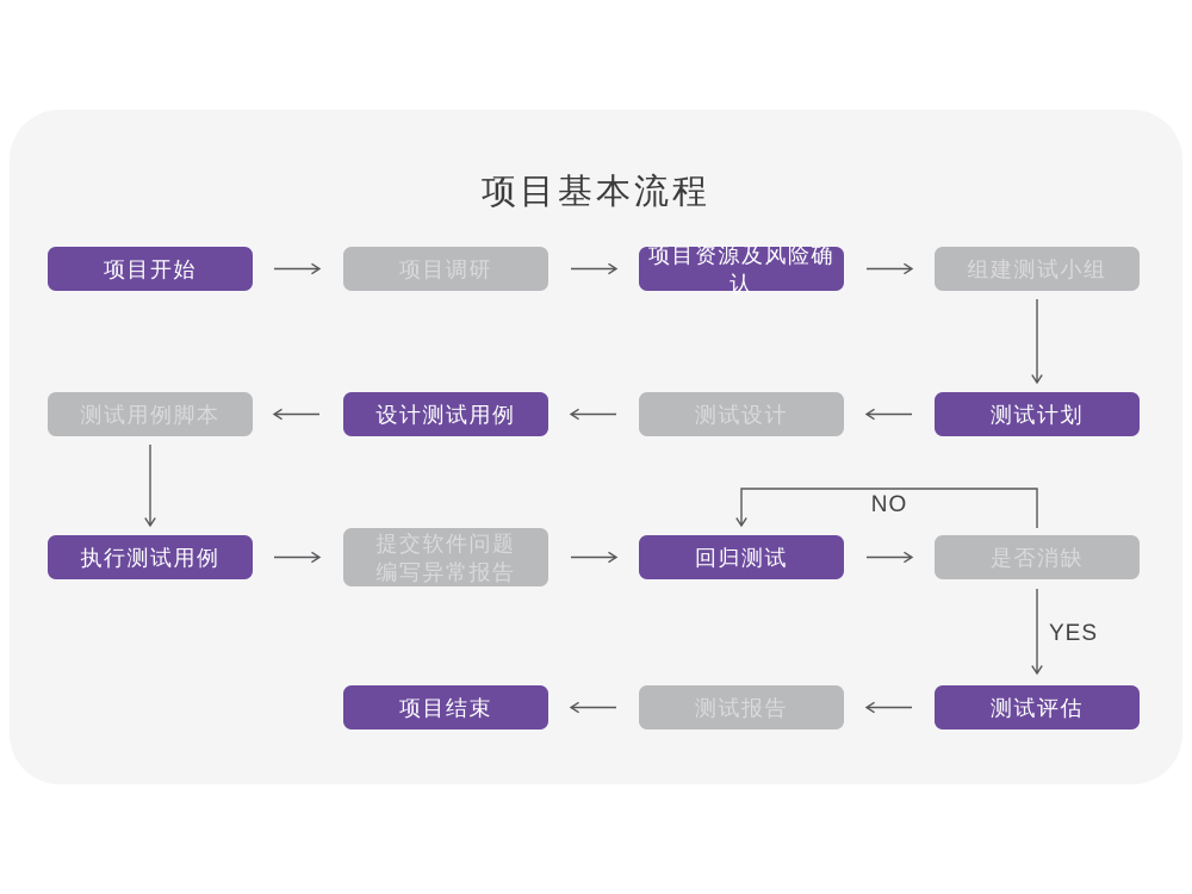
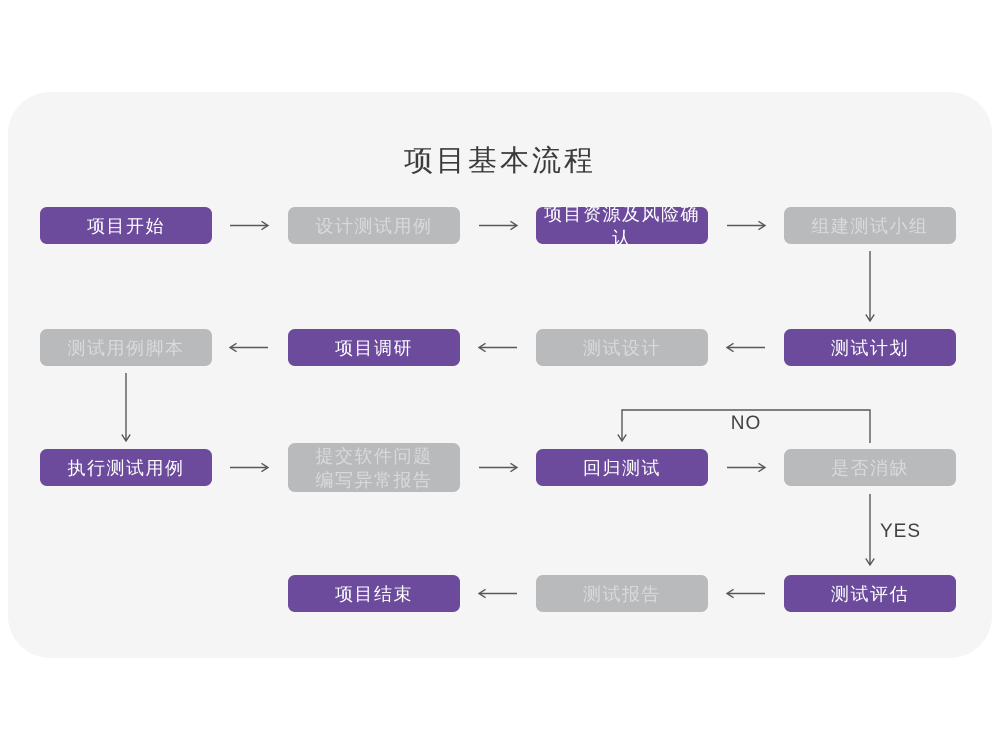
  项目基本流程
  项目开始
- 项目调研
+ 设计测试用例
  项目资源及风险确认
  组建测试小组
  测试计划
  测试设计
- 设计测试用例
+ 项目调研
  测试用例脚本
  执行测试用例
  提交软件问题
  编写异常报告
  回归测试
  是否消缺
  测试评估
  测试报告
  项目结束
  NO
  YES
